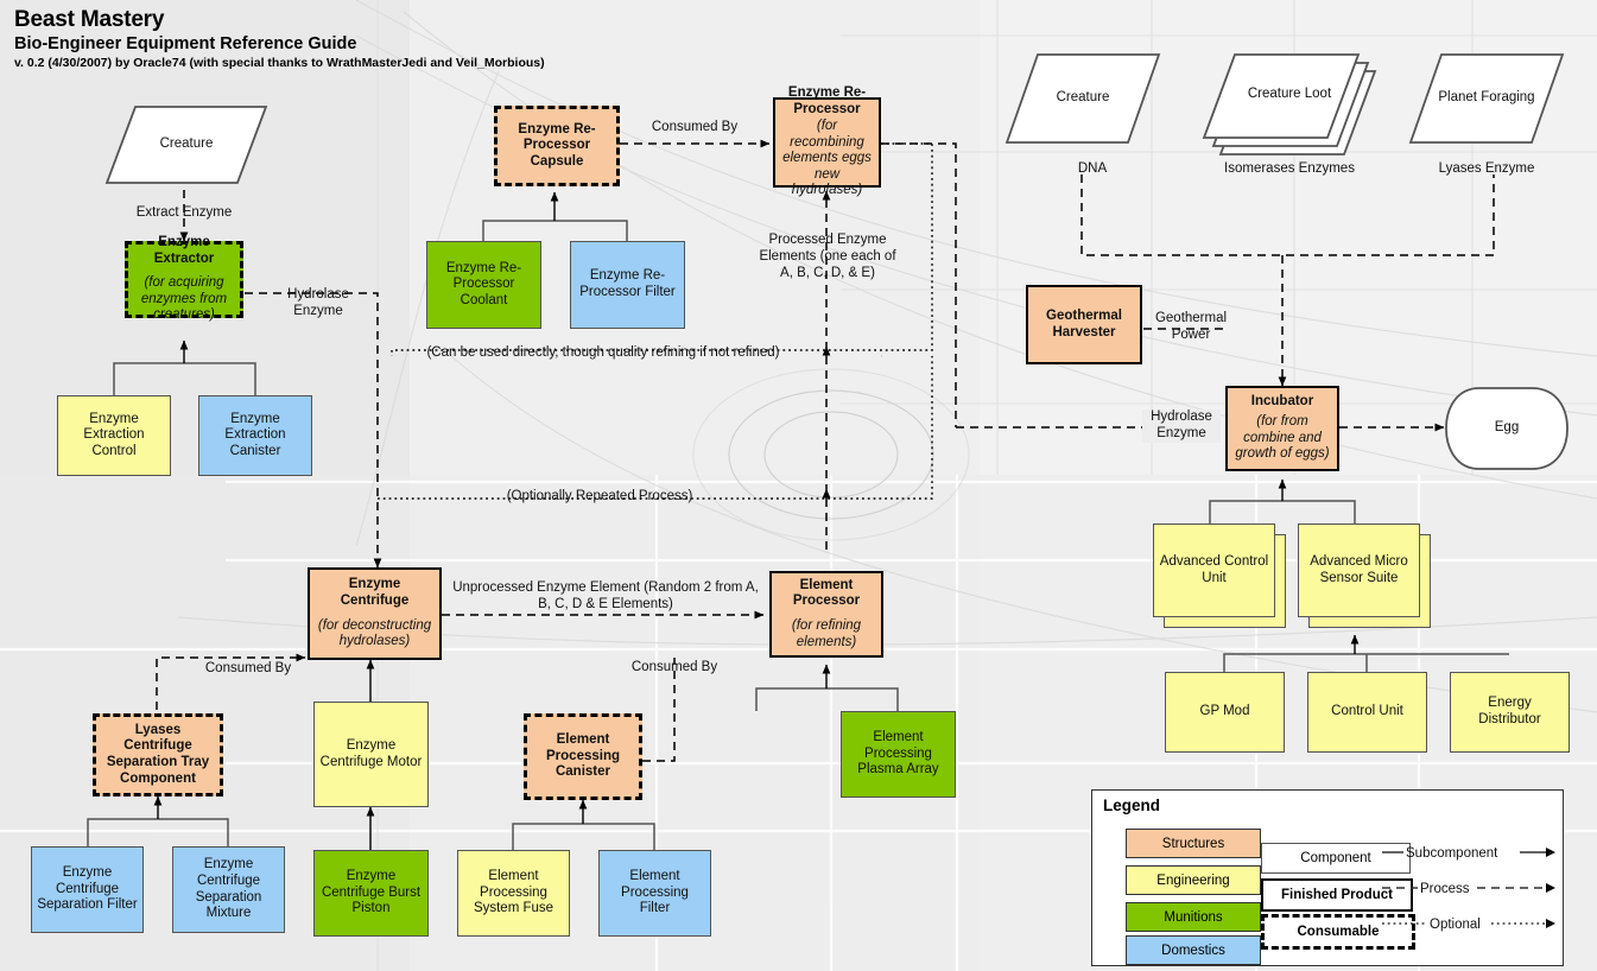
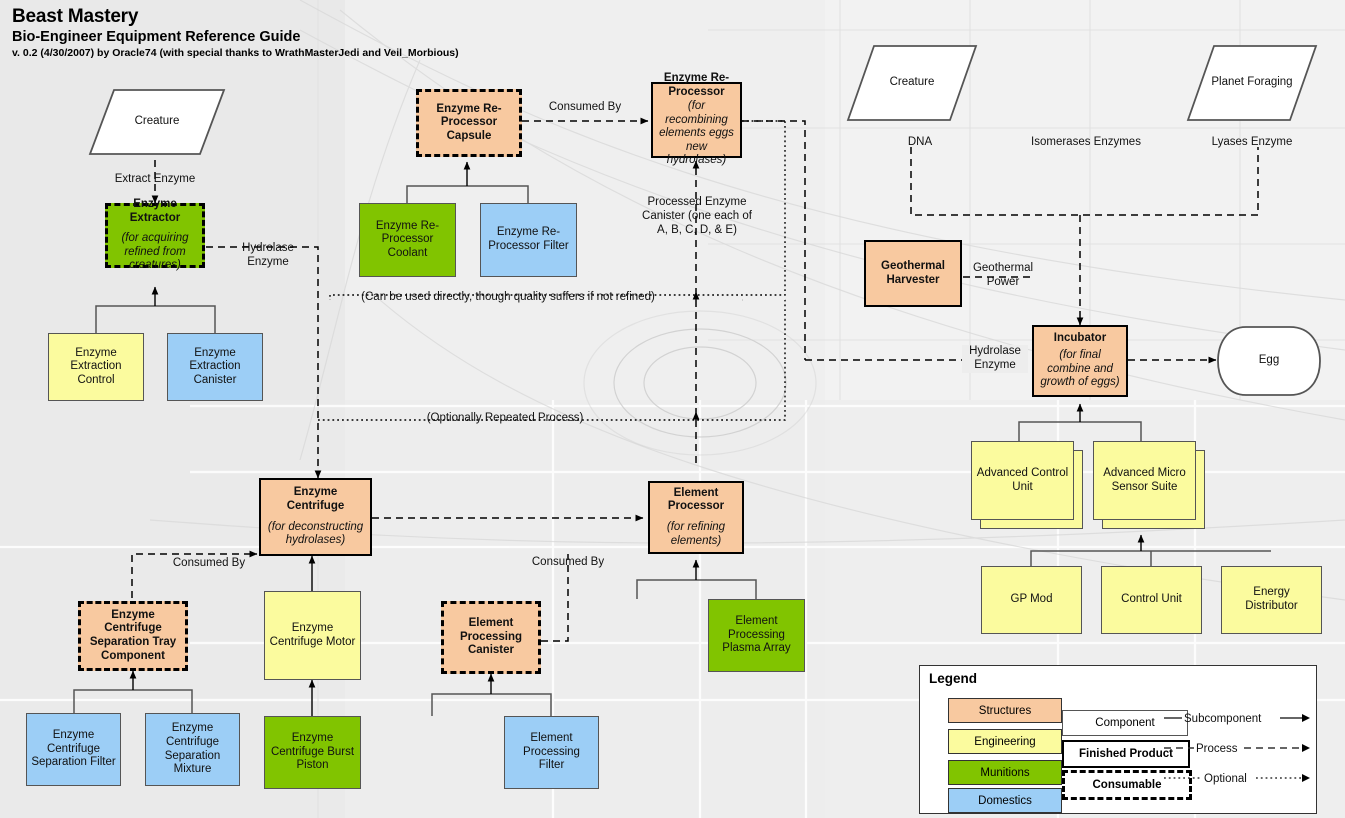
  Beast Mastery
  Bio-Engineer Equipment Reference Guide
  v. 0.2 (4/30/2007) by Oracle74 (with special thanks to WrathMasterJedi and Veil_Morbious)
  Creature
  Creature
- Creature Loot
  Planet Foraging
  Egg
  Enzyme Extractor
- (for acquiring enzymes from creatures)
+ (for acquiring refined from creatures)
  Enzyme Extraction Control
  Enzyme Extraction Canister
  Enzyme Re-Processor Capsule
  Enzyme Re-Processor Coolant
  Enzyme Re-Processor Filter
  Enzyme Re-Processor
  (for recombining elements eggs new hydrolases)
  Geothermal Harvester
  Incubator
- (for from combine and growth of eggs)
+ (for final combine and growth of eggs)
  Advanced Control Unit
  Advanced Micro Sensor Suite
  GP Mod
  Control Unit
  Energy Distributor
  Enzyme Centrifuge
  (for deconstructing hydrolases)
  Element Processor
  (for refining elements)
- Lyases Centrifuge Separation Tray Component
+ Enzyme Centrifuge Separation Tray Component
  Enzyme Centrifuge Separation Filter
  Enzyme Centrifuge Separation Mixture
  Enzyme Centrifuge Motor
  Enzyme Centrifuge Burst Piston
  Element Processing Canister
- Element Processing System Fuse
  Element Processing Filter
  Element Processing Plasma Array
  Extract Enzyme
  Hydrolase Enzyme
  Consumed By
- Processed Enzyme Elements (one each of A, B, C, D, & E)
+ Processed Enzyme Canister (one each of A, B, C, D, & E)
- (Can be used directly, though quality refining if not refined)
+ (Can be used directly, though quality suffers if not refined)
  (Optionally Repeated Process)
  DNA
  Isomerases Enzymes
  Lyases Enzyme
  Geothermal Power
  Hydrolase Enzyme
- Unprocessed Enzyme Element (Random 2 from A, B, C, D & E Elements)
  Consumed By
  Consumed By
  Legend
  Structures
  Engineering
  Munitions
  Domestics
  Component
  Finished Product
  Consumable
  Subcomponent
  Process
  Optional
